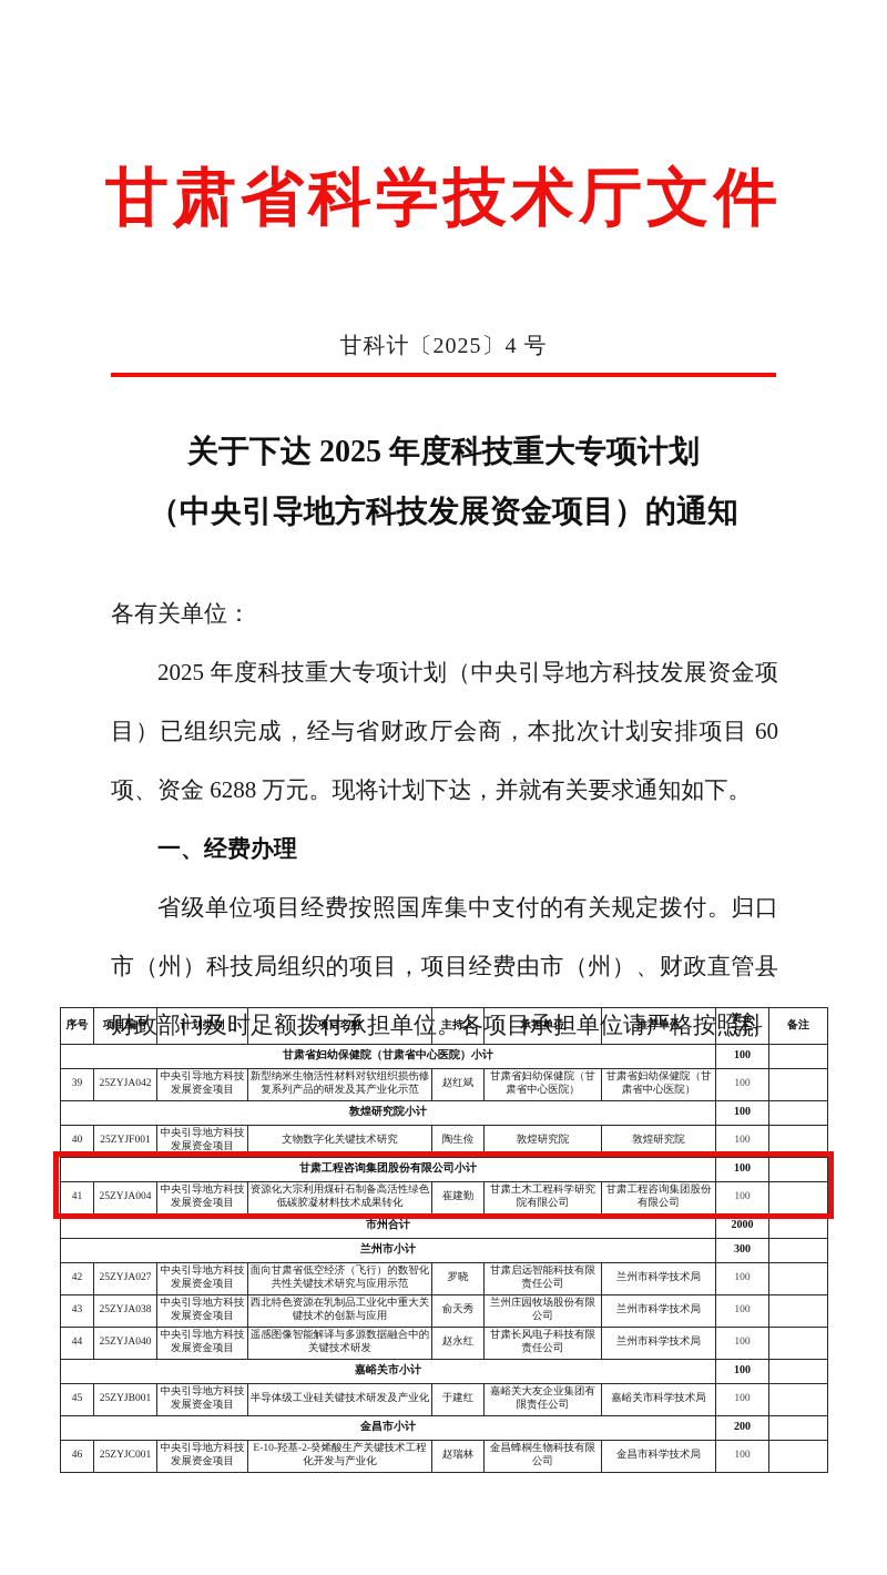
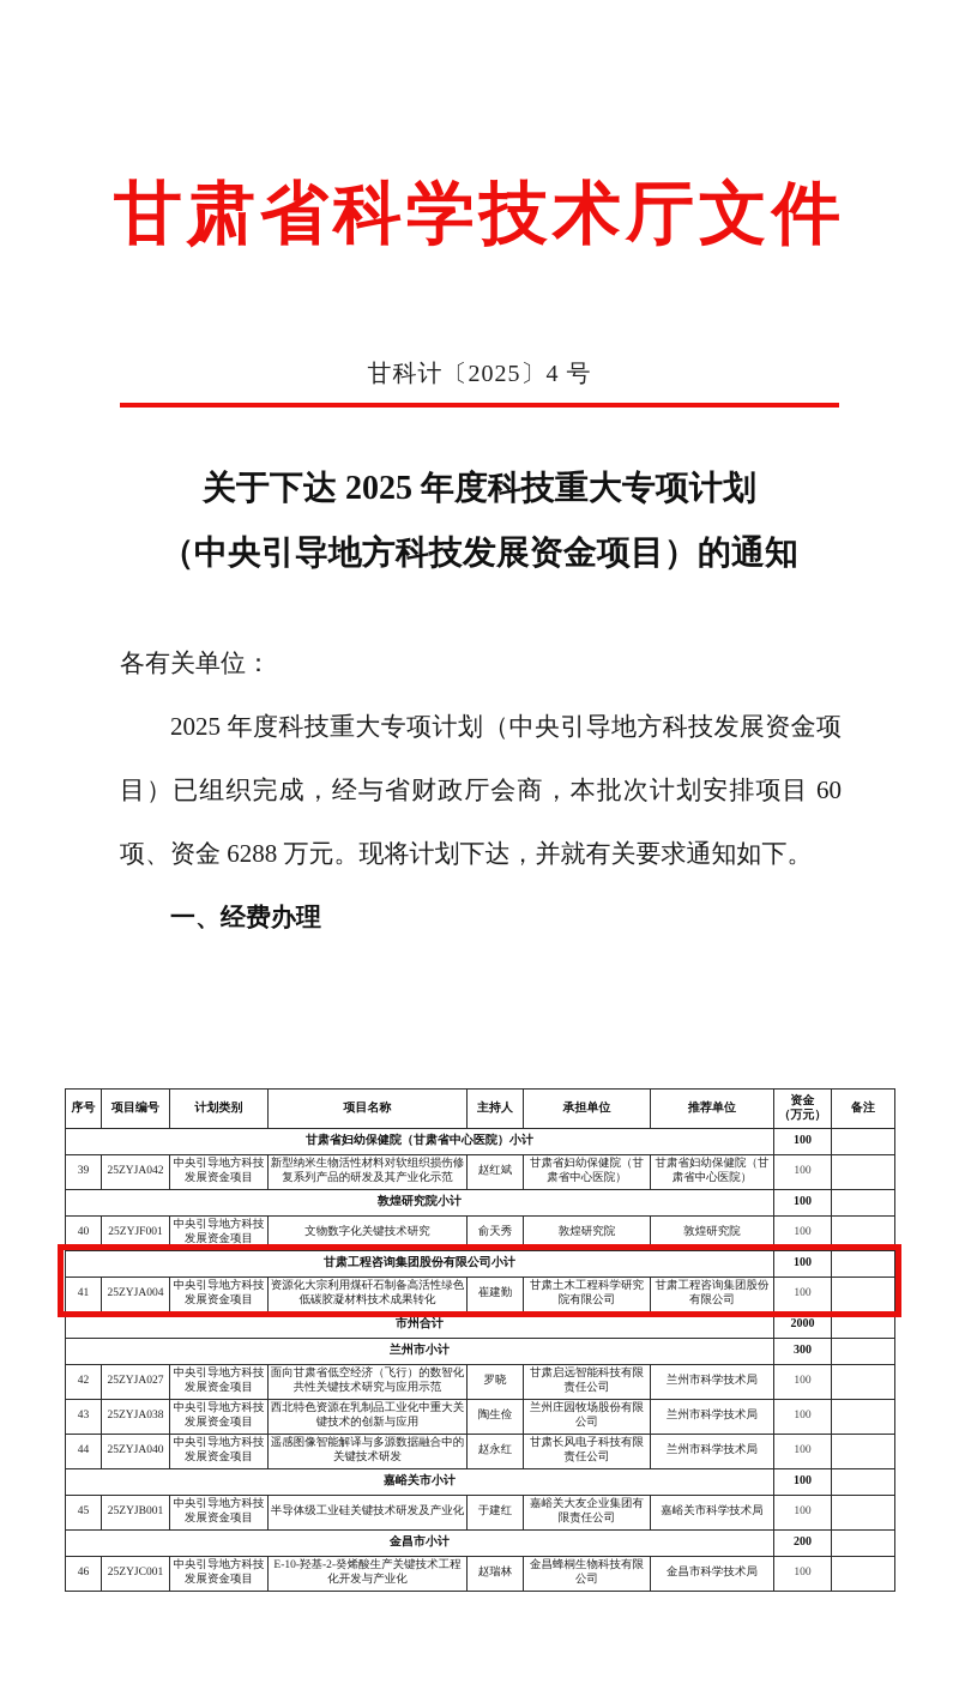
  甘肃省科学技术厅文件
  甘科计〔2025〕4 号
  关于下达 2025 年度科技重大专项计划
  （中央引导地方科技发展资金项目）的通知
  各有关单位：
  2025 年度科技重大专项计划（中央引导地方科技发展资金项目）已组织完成，经与省财政厅会商，本批次计划安排项目 60 项、资金 6288 万元。现将计划下达，并就有关要求通知如下。
  一、经费办理
- 省级单位项目经费按照国库集中支付的有关规定拨付。归口市（州）科技局组织的项目，项目经费由市（州）、财政直管县财政部门及时足额拨付承担单位。各项目承担单位请严格按照科
  序号	项目编号	计划类别	项目名称	主持人	承担单位	推荐单位	资金 （万元）	备注
  甘肃省妇幼保健院（甘肃省中心医院）小计	100
  39	25ZYJA042	中央引导地方科技发展资金项目	新型纳米生物活性材料对软组织损伤修复系列产品的研发及其产业化示范	赵红斌	甘肃省妇幼保健院（甘肃省中心医院）	甘肃省妇幼保健院（甘肃省中心医院）	100
  敦煌研究院小计	100
- 40	25ZYJF001	中央引导地方科技发展资金项目	文物数字化关键技术研究	陶生俭	敦煌研究院	敦煌研究院	100
+ 40	25ZYJF001	中央引导地方科技发展资金项目	文物数字化关键技术研究	俞天秀	敦煌研究院	敦煌研究院	100
  甘肃工程咨询集团股份有限公司小计	100
  41	25ZYJA004	中央引导地方科技发展资金项目	资源化大宗利用煤矸石制备高活性绿色低碳胶凝材料技术成果转化	崔建勤	甘肃土木工程科学研究院有限公司	甘肃工程咨询集团股份有限公司	100
  市州合计	2000
  兰州市小计	300
  42	25ZYJA027	中央引导地方科技发展资金项目	面向甘肃省低空经济（飞行）的数智化共性关键技术研究与应用示范	罗晓	甘肃启远智能科技有限责任公司	兰州市科学技术局	100
- 43	25ZYJA038	中央引导地方科技发展资金项目	西北特色资源在乳制品工业化中重大关键技术的创新与应用	俞天秀	兰州庄园牧场股份有限公司	兰州市科学技术局	100
+ 43	25ZYJA038	中央引导地方科技发展资金项目	西北特色资源在乳制品工业化中重大关键技术的创新与应用	陶生俭	兰州庄园牧场股份有限公司	兰州市科学技术局	100
  44	25ZYJA040	中央引导地方科技发展资金项目	遥感图像智能解译与多源数据融合中的关键技术研发	赵永红	甘肃长风电子科技有限责任公司	兰州市科学技术局	100
  嘉峪关市小计	100
  45	25ZYJB001	中央引导地方科技发展资金项目	半导体级工业硅关键技术研发及产业化	于建红	嘉峪关大友企业集团有限责任公司	嘉峪关市科学技术局	100
  金昌市小计	200
  46	25ZYJC001	中央引导地方科技发展资金项目	E-10-羟基-2-癸烯酸生产关键技术工程化开发与产业化	赵瑞林	金昌蜂桐生物科技有限公司	金昌市科学技术局	100
